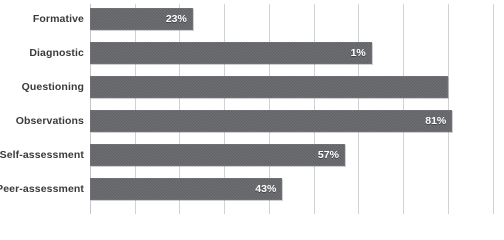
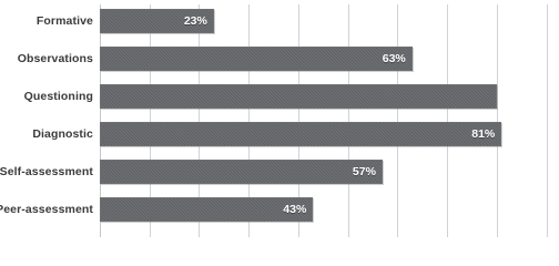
  Formative
  23%
- Diagnostic
+ Observations
- 1%
+ 63%
  Questioning
- Observations
+ Diagnostic
  81%
  Self-assessment
  57%
  eer-assessment
  43%
